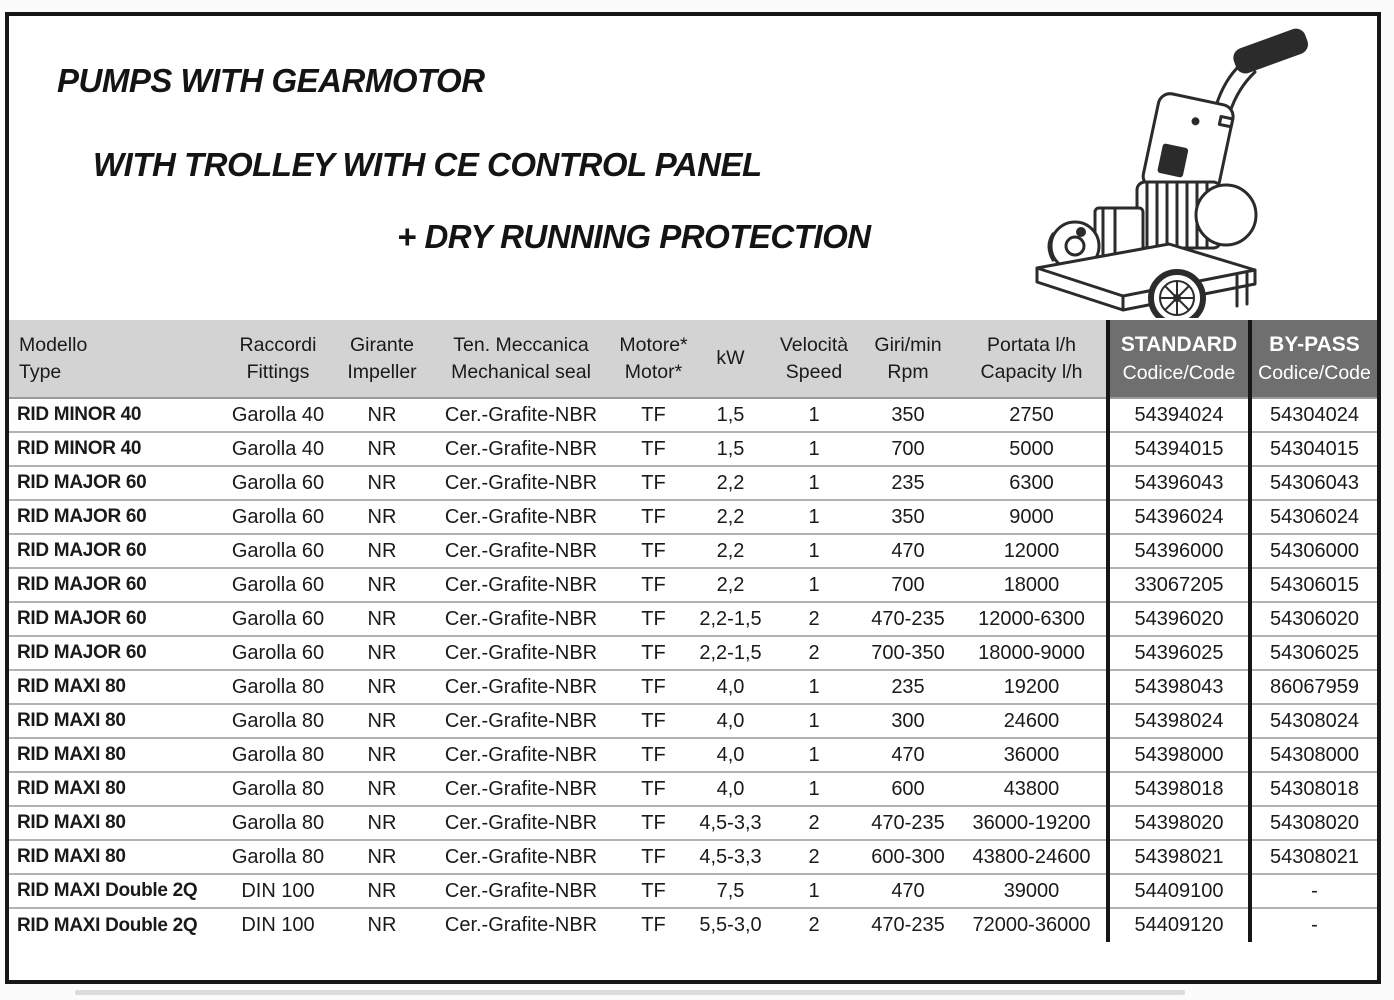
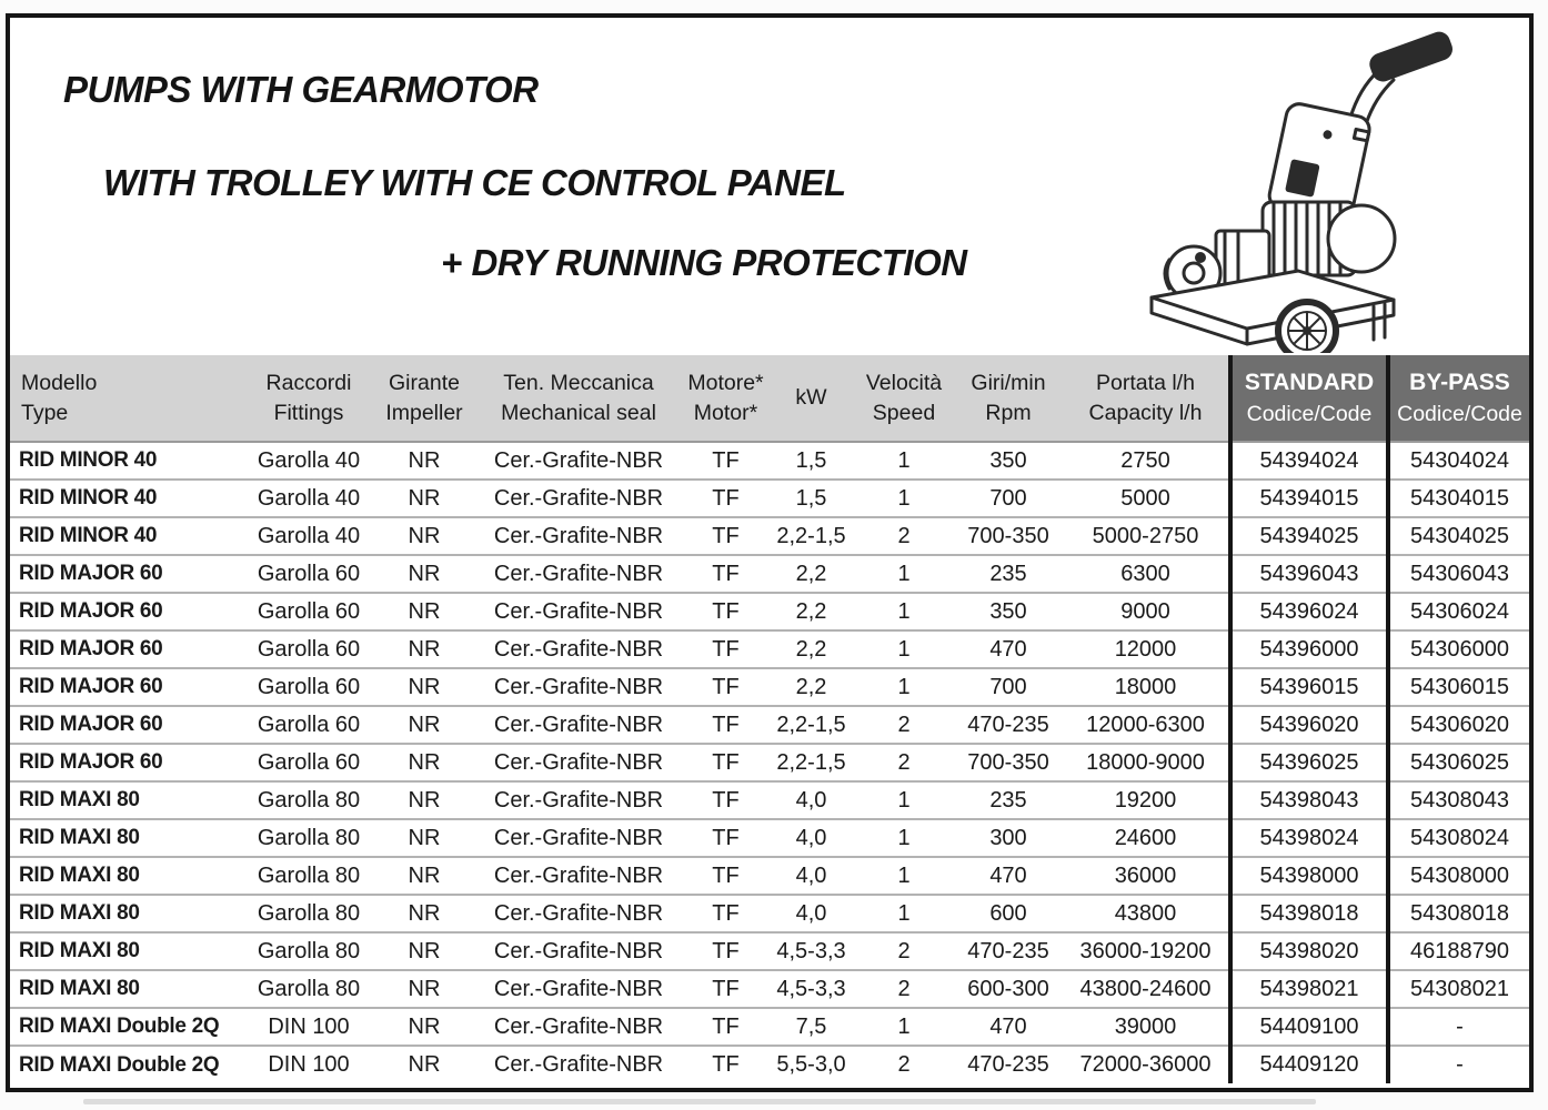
  PUMPS WITH GEARMOTOR
  WITH TROLLEY WITH CE CONTROL PANEL
  + DRY RUNNING PROTECTION
  ModelloType	RaccordiFittings	GiranteImpeller	Ten. MeccanicaMechanical seal	Motore*Motor*	kW	VelocitàSpeed	Giri/minRpm	Portata l/hCapacity l/h	STANDARDCodice/Code	BY-PASSCodice/Code
  RID MINOR 40	Garolla 40	NR	Cer.-Grafite-NBR	TF	1,5	1	350	2750	54394024	54304024
  RID MINOR 40	Garolla 40	NR	Cer.-Grafite-NBR	TF	1,5	1	700	5000	54394015	54304015
+ RID MINOR 40	Garolla 40	NR	Cer.-Grafite-NBR	TF	2,2-1,5	2	700-350	5000-2750	54394025	54304025
  RID MAJOR 60	Garolla 60	NR	Cer.-Grafite-NBR	TF	2,2	1	235	6300	54396043	54306043
  RID MAJOR 60	Garolla 60	NR	Cer.-Grafite-NBR	TF	2,2	1	350	9000	54396024	54306024
  RID MAJOR 60	Garolla 60	NR	Cer.-Grafite-NBR	TF	2,2	1	470	12000	54396000	54306000
- RID MAJOR 60	Garolla 60	NR	Cer.-Grafite-NBR	TF	2,2	1	700	18000	33067205	54306015
+ RID MAJOR 60	Garolla 60	NR	Cer.-Grafite-NBR	TF	2,2	1	700	18000	54396015	54306015
  RID MAJOR 60	Garolla 60	NR	Cer.-Grafite-NBR	TF	2,2-1,5	2	470-235	12000-6300	54396020	54306020
  RID MAJOR 60	Garolla 60	NR	Cer.-Grafite-NBR	TF	2,2-1,5	2	700-350	18000-9000	54396025	54306025
- RID MAXI 80	Garolla 80	NR	Cer.-Grafite-NBR	TF	4,0	1	235	19200	54398043	86067959
+ RID MAXI 80	Garolla 80	NR	Cer.-Grafite-NBR	TF	4,0	1	235	19200	54398043	54308043
  RID MAXI 80	Garolla 80	NR	Cer.-Grafite-NBR	TF	4,0	1	300	24600	54398024	54308024
  RID MAXI 80	Garolla 80	NR	Cer.-Grafite-NBR	TF	4,0	1	470	36000	54398000	54308000
  RID MAXI 80	Garolla 80	NR	Cer.-Grafite-NBR	TF	4,0	1	600	43800	54398018	54308018
- RID MAXI 80	Garolla 80	NR	Cer.-Grafite-NBR	TF	4,5-3,3	2	470-235	36000-19200	54398020	54308020
+ RID MAXI 80	Garolla 80	NR	Cer.-Grafite-NBR	TF	4,5-3,3	2	470-235	36000-19200	54398020	46188790
  RID MAXI 80	Garolla 80	NR	Cer.-Grafite-NBR	TF	4,5-3,3	2	600-300	43800-24600	54398021	54308021
  RID MAXI Double 2Q	DIN 100	NR	Cer.-Grafite-NBR	TF	7,5	1	470	39000	54409100	-
  RID MAXI Double 2Q	DIN 100	NR	Cer.-Grafite-NBR	TF	5,5-3,0	2	470-235	72000-36000	54409120	-
